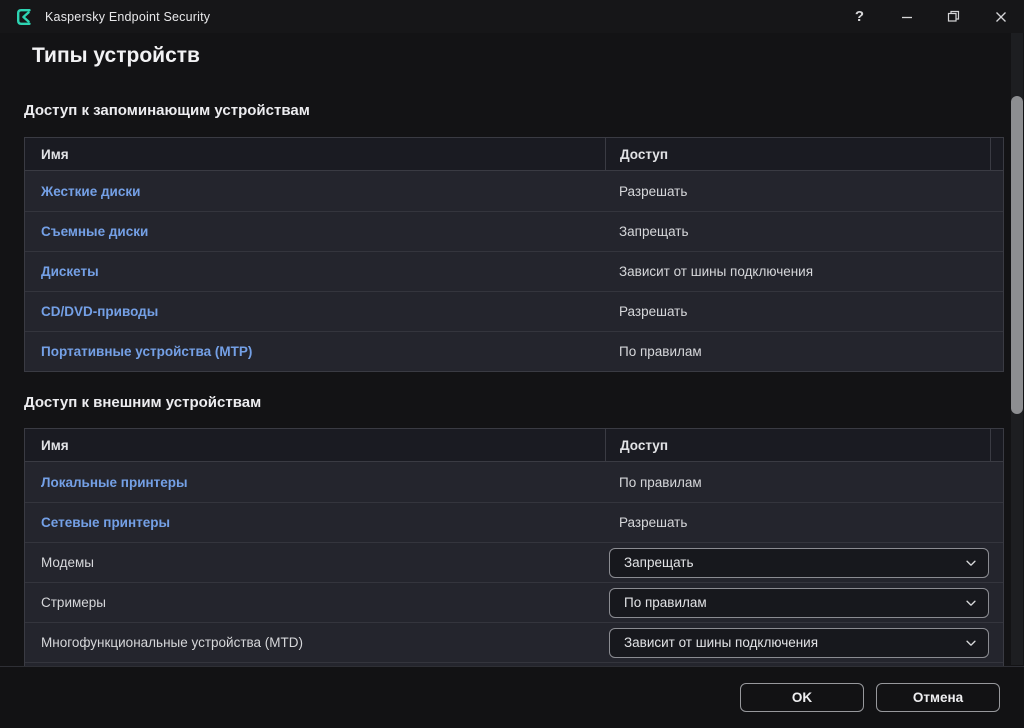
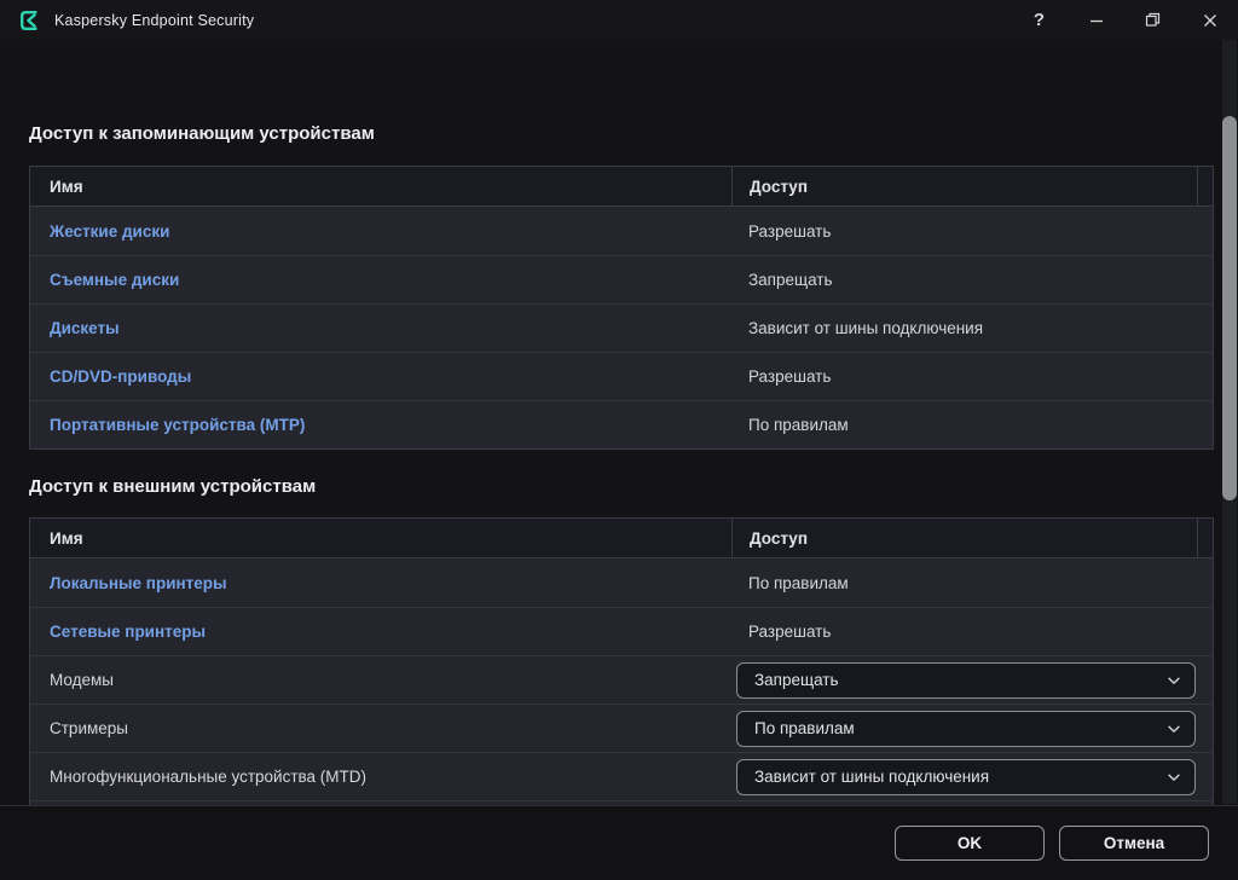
  Kaspersky Endpoint Security
  ?
- Типы устройств
  Доступ к запоминающим устройствам
  Имя
  Доступ
  Жесткие диски
  Разрешать
  Съемные диски
  Запрещать
  Дискеты
  Зависит от шины подключения
  CD/DVD-приводы
  Разрешать
  Портативные устройства (MTP)
  По правилам
  Доступ к внешним устройствам
  Имя
  Доступ
  Локальные принтеры
  По правилам
  Сетевые принтеры
  Разрешать
  Модемы
  Запрещать
  Стримеры
  По правилам
  Многофункциональные устройства (MTD)
  Зависит от шины подключения
  OK
  Отмена
